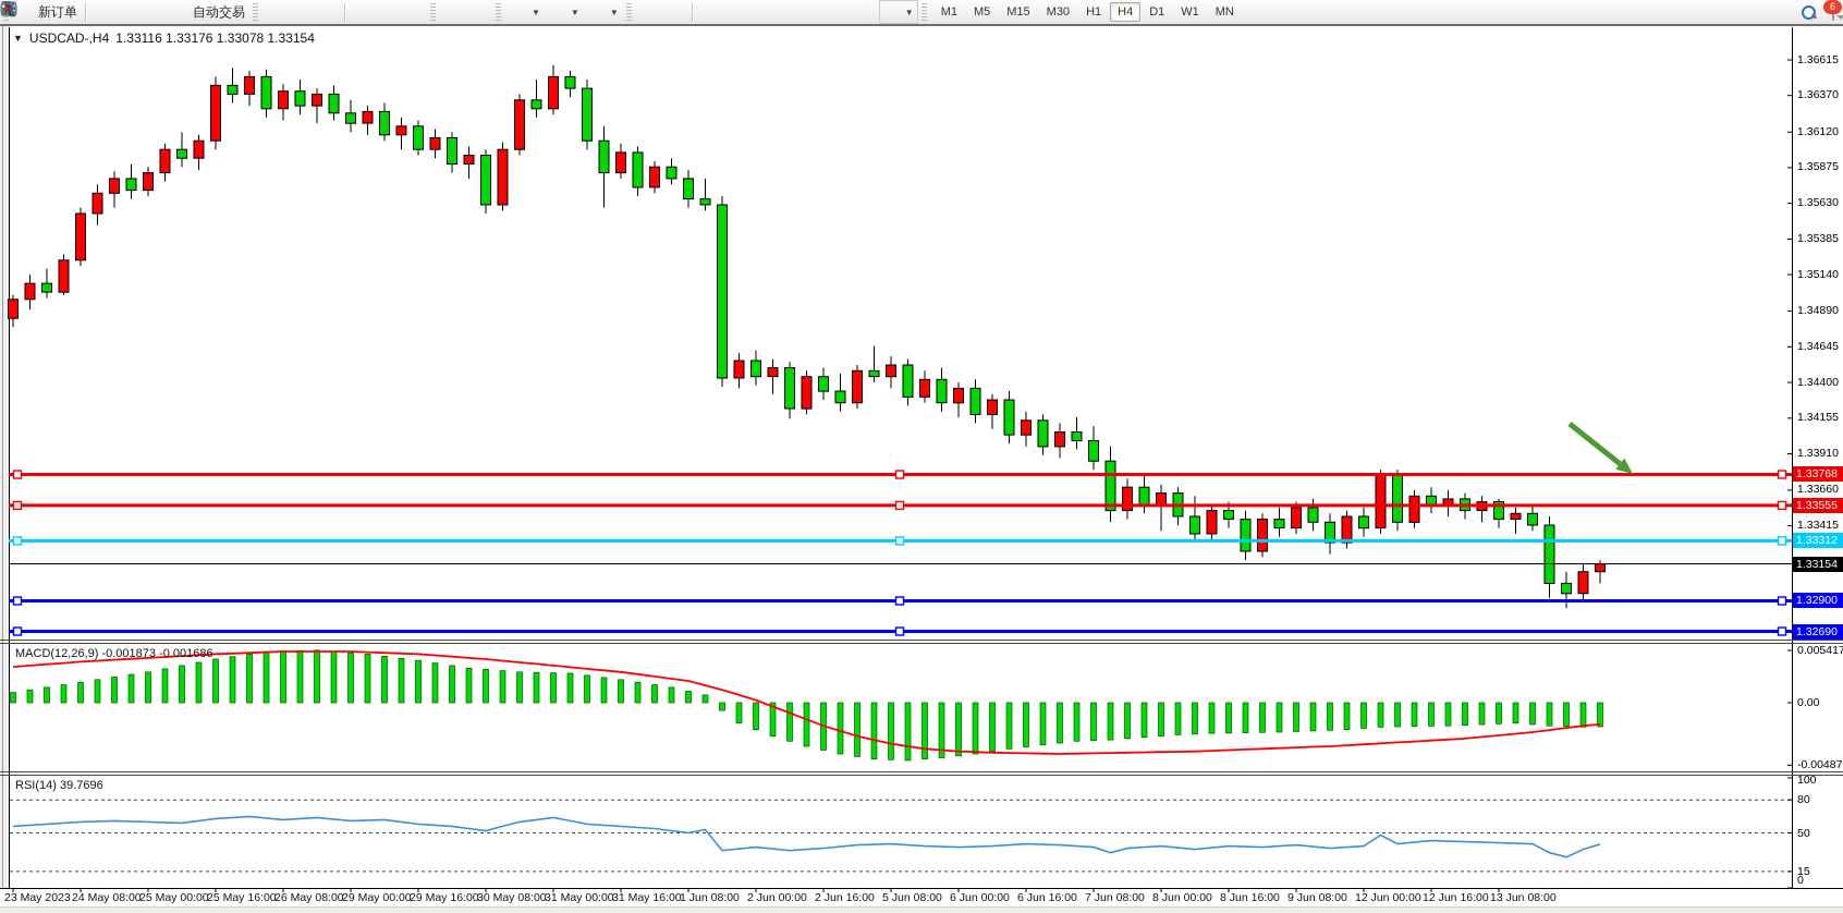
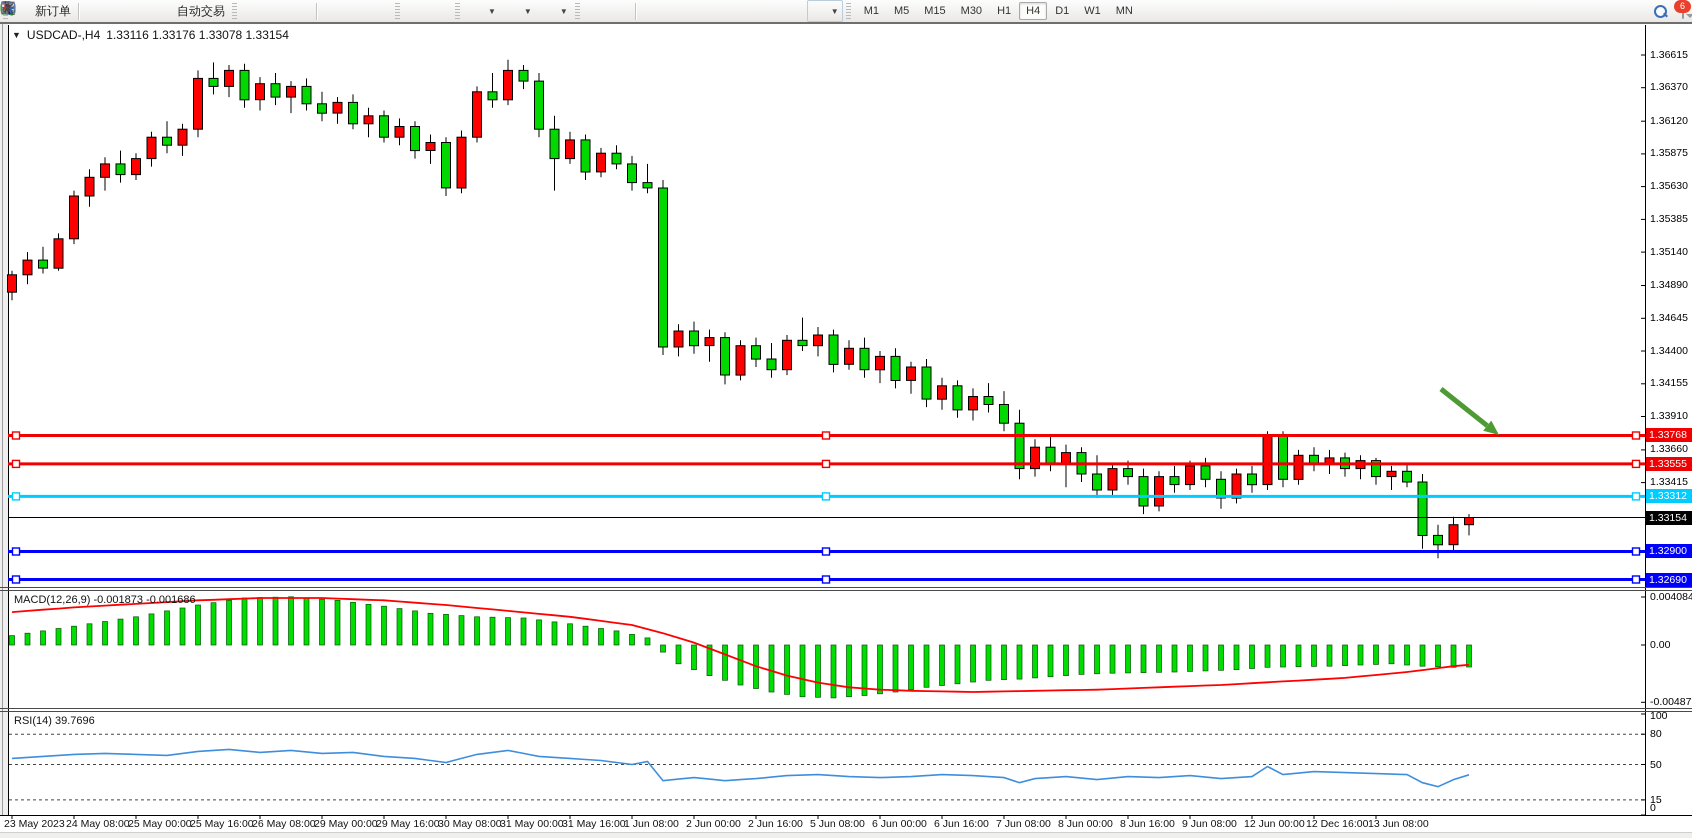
  新订单
  自动交易
  ▼
  ▼
  ▼
  A
  T
  ▼
  M1
  M5
  M15
  M30
  H1
  H4
  D1
  W1
  MN
  6
  ▼
  USDCAD-,H4
  1.33116 1.33176 1.33078 1.33154
  MACD(12,26,9) -0.001873 -0.001686
  RSI(14) 39.7696
  1.36615
  1.36370
  1.36120
  1.35875
  1.35630
  1.35385
  1.35140
  1.34890
  1.34645
  1.34400
  1.34155
  1.33910
  1.33660
  1.33415
  1.33768
  1.33555
  1.33312
  1.33154
  1.32900
  1.32690
- 0.005417
+ 0.004084
  0.00
  -0.00487
  100
  80
  50
  15
  0
  23 May 2023
  24 May 08:00
  25 May 00:00
  25 May 16:00
  26 May 08:00
  29 May 00:00
  29 May 16:00
  30 May 08:00
  31 May 00:00
  31 May 16:00
  1 Jun 08:00
  2 Jun 00:00
  2 Jun 16:00
  5 Jun 08:00
  6 Jun 00:00
  6 Jun 16:00
  7 Jun 08:00
  8 Jun 00:00
  8 Jun 16:00
  9 Jun 08:00
  12 Jun 00:00
- 12 Jun 16:00
+ 12 Dec 16:00
  13 Jun 08:00
